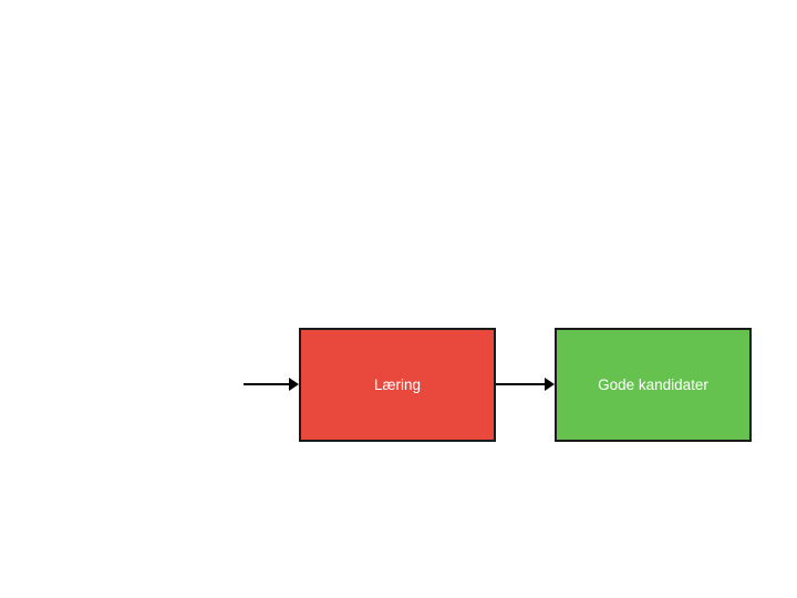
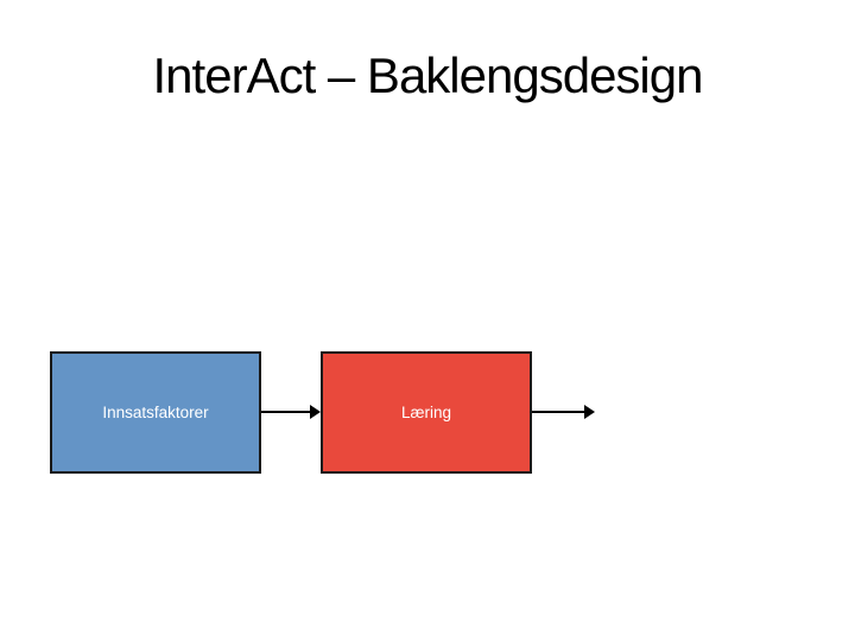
+ InterAct – Baklengsdesign
+ Innsatsfaktorer
  Læring
- Gode kandidater
